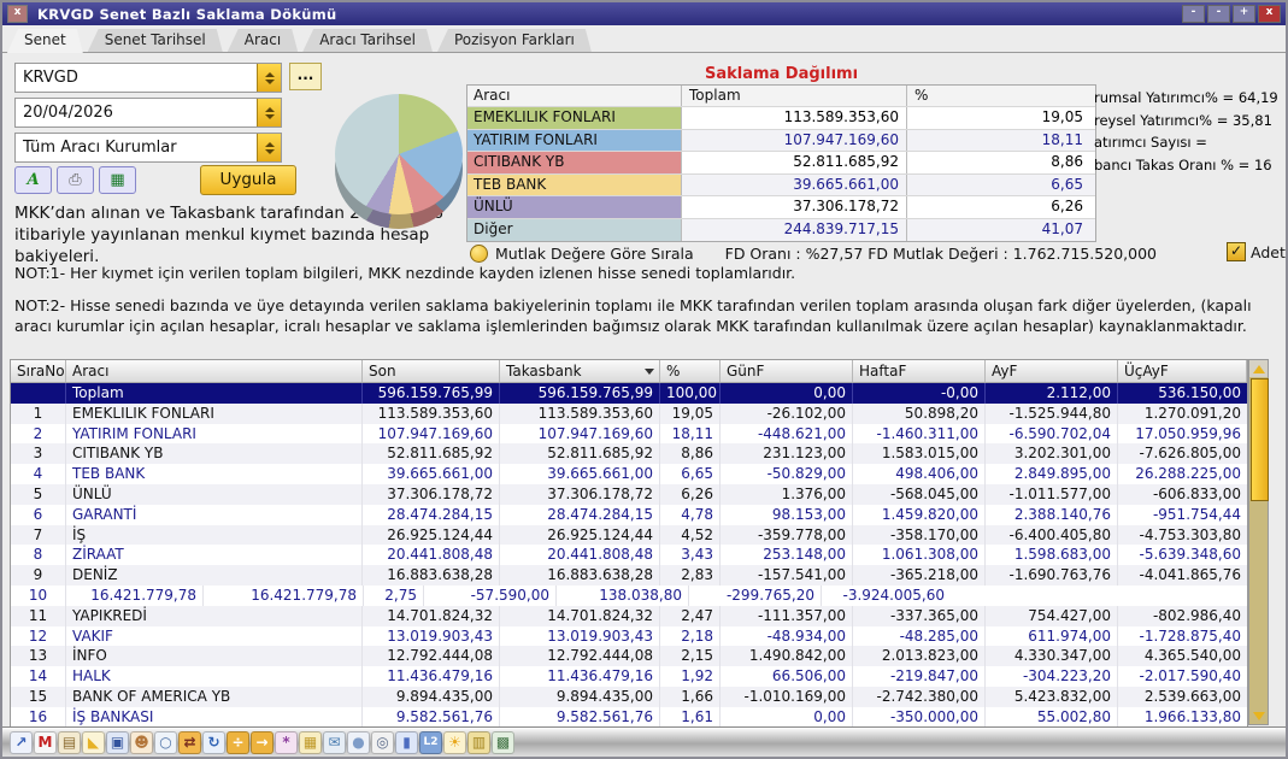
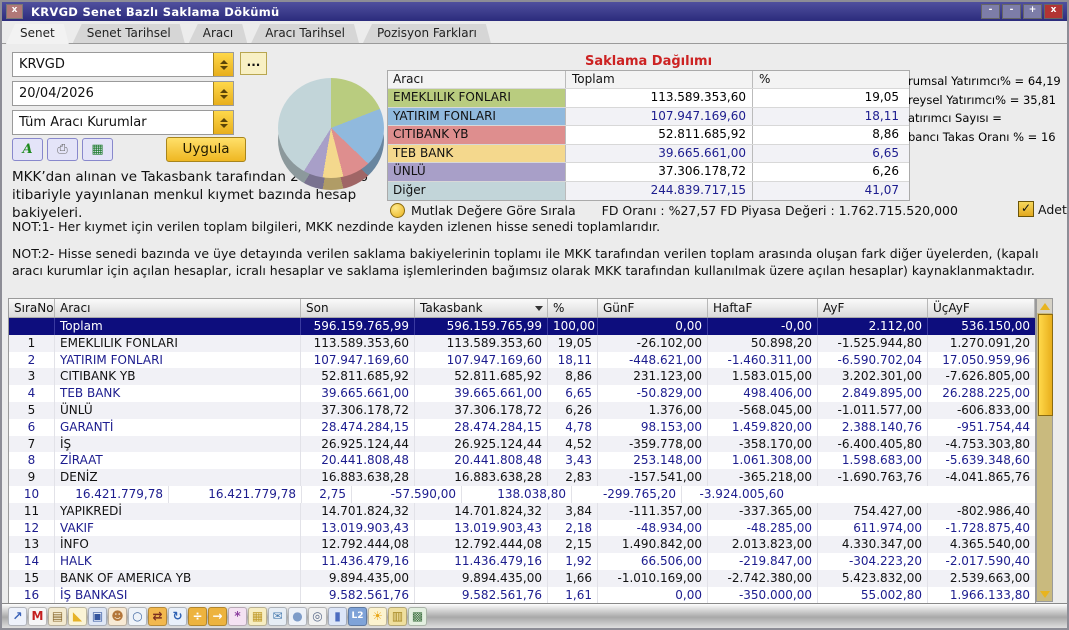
  x
  KRVGD Senet Bazlı Saklama Dökümü
  -
  -
  +
  x
  Senet Senet Tarihsel Aracı Aracı Tarihsel Pozisyon Farkları
  KRVGD
  ...
  20/04/2026
  Tüm Aracı Kurumlar
  A
  ⎙
  ▦
  Uygula
  MKK’dan alınan ve Takasbank tarafından itibariyle yayınlanan menkul kıymet bazında hesap bakiyeleri.
  Saklama Dağılımı
  Aracı
  Toplam
  %
  EMEKLILIK FONLARI
  113.589.353,60
  19,05
  YATIRIM FONLARI
  107.947.169,60
  18,11
  CITIBANK YB
  52.811.685,92
  8,86
  TEB BANK
  39.665.661,00
  6,65
  ÜNLÜ
  37.306.178,72
  6,26
  Diğer
  244.839.717,15
  41,07
  rumsal Yatırımcı% = 64,19
  reysel Yatırımcı% = 35,81
  atırımcı Sayısı =
  bancı Takas Oranı % = 16
  Mutlak Değere Göre Sırala
- FD Oranı : %27,57 FD Mutlak Değeri : 1.762.715.520,000
+ FD Oranı : %27,57 FD Piyasa Değeri : 1.762.715.520,000
  ✓
  Adet
  NOT:1- Her kıymet için verilen toplam bilgileri, MKK nezdinde kayden izlenen hisse senedi toplamlarıdır.
  NOT:2- Hisse senedi bazında ve üye detayında verilen saklama bakiyelerinin toplamı ile MKK tarafından verilen toplam arasında oluşan fark diğer üyelerden, (kapalı aracı kurumlar için açılan hesaplar, icralı hesaplar ve saklama işlemlerinden bağımsız olarak MKK tarafından kullanılmak üzere açılan hesaplar) kaynaklanmaktadır.
  SıraNo
  Aracı
  Son
  Takasbank
  %
  GünF
  HaftaF
  AyF
  ÜçAyF
  Toplam
  596.159.765,99
  596.159.765,99
  100,00
  0,00
  -0,00
  2.112,00
  536.150,00
  1
  EMEKLILIK FONLARI
  113.589.353,60
  113.589.353,60
  19,05
  -26.102,00
  50.898,20
  -1.525.944,80
  1.270.091,20
  2
  YATIRIM FONLARI
  107.947.169,60
  107.947.169,60
  18,11
  -448.621,00
  -1.460.311,00
  -6.590.702,04
  17.050.959,96
  3
  CITIBANK YB
  52.811.685,92
  52.811.685,92
  8,86
  231.123,00
  1.583.015,00
  3.202.301,00
  -7.626.805,00
  4
  TEB BANK
  39.665.661,00
  39.665.661,00
  6,65
  -50.829,00
  498.406,00
  2.849.895,00
  26.288.225,00
  5
  ÜNLÜ
  37.306.178,72
  37.306.178,72
  6,26
  1.376,00
  -568.045,00
  -1.011.577,00
  -606.833,00
  6
  GARANTİ
  28.474.284,15
  28.474.284,15
  4,78
  98.153,00
  1.459.820,00
  2.388.140,76
  -951.754,44
  7
  İŞ
  26.925.124,44
  26.925.124,44
  4,52
  -359.778,00
  -358.170,00
  -6.400.405,80
  -4.753.303,80
  8
  ZİRAAT
  20.441.808,48
  20.441.808,48
  3,43
  253.148,00
  1.061.308,00
  1.598.683,00
  -5.639.348,60
  9
  DENİZ
  16.883.638,28
  16.883.638,28
  2,83
  -157.541,00
  -365.218,00
  -1.690.763,76
  -4.041.865,76
  10
  16.421.779,78
  16.421.779,78
  2,75
  -57.590,00
  138.038,80
  -299.765,20
  -3.924.005,60
  11
  YAPIKREDİ
  14.701.824,32
  14.701.824,32
- 2,47
+ 3,84
  -111.357,00
  -337.365,00
  754.427,00
  -802.986,40
  12
  VAKIF
  13.019.903,43
  13.019.903,43
  2,18
  -48.934,00
  -48.285,00
  611.974,00
  -1.728.875,40
  13
  İNFO
  12.792.444,08
  12.792.444,08
  2,15
  1.490.842,00
  2.013.823,00
  4.330.347,00
  4.365.540,00
  14
  HALK
  11.436.479,16
  11.436.479,16
  1,92
  66.506,00
  -219.847,00
  -304.223,20
  -2.017.590,40
  15
  BANK OF AMERICA YB
  9.894.435,00
  9.894.435,00
  1,66
  -1.010.169,00
  -2.742.380,00
  5.423.832,00
  2.539.663,00
  16
  İŞ BANKASI
  9.582.561,76
  9.582.561,76
  1,61
  0,00
  -350.000,00
  55.002,80
  1.966.133,80
  ↗
  M
  ▤
  ◣
  ▣
  ☻
  ○
  ⇄
  ↻
  ÷
  →
  *
  ▦
  ✉
  ●
  ◎
  ▮
  L2
  ☀
  ▥
  ▩
